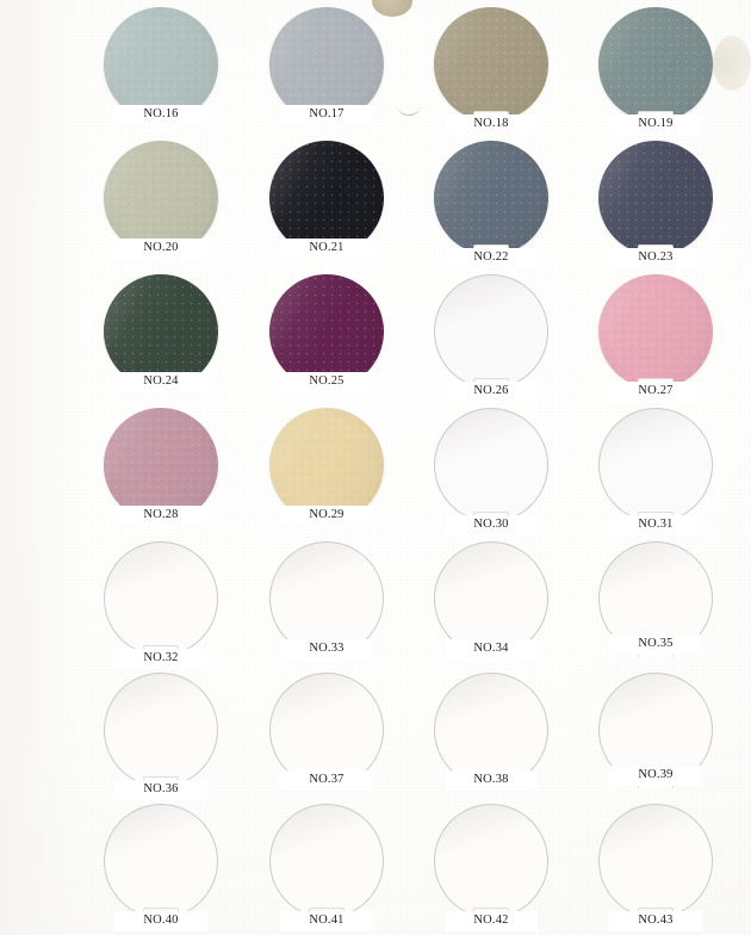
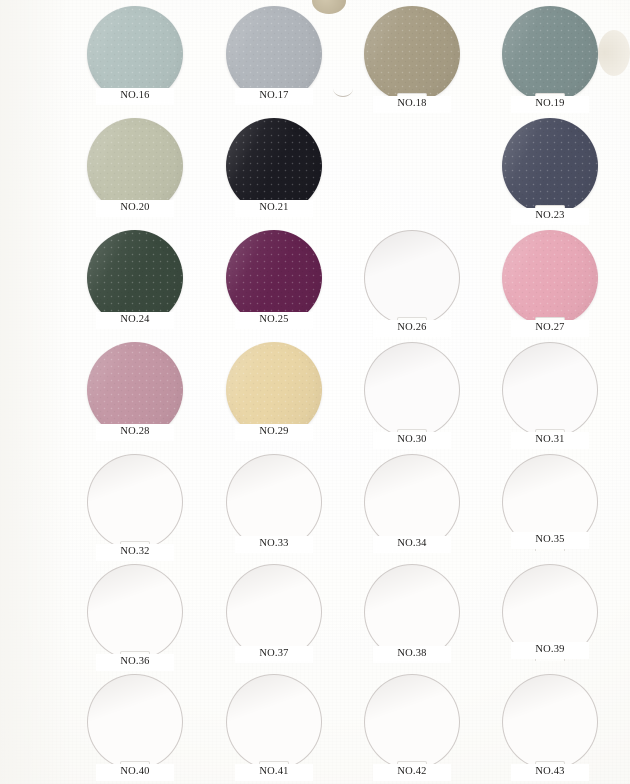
  NO.16
  NO.17
  NO.18
  NO.19
  NO.20
  NO.21
- NO.22
  NO.23
  NO.24
  NO.25
  NO.26
  NO.27
  NO.28
  NO.29
  NO.30
  NO.31
  NO.32
  NO.33
  NO.34
  NO.35
  NO.36
  NO.37
  NO.38
  NO.39
  NO.40
  NO.41
  NO.42
  NO.43
